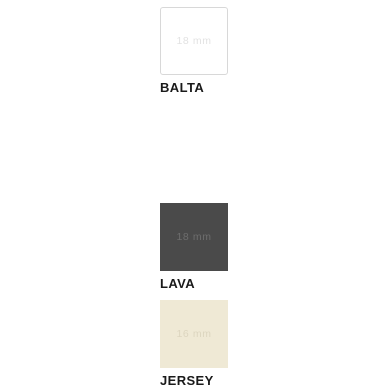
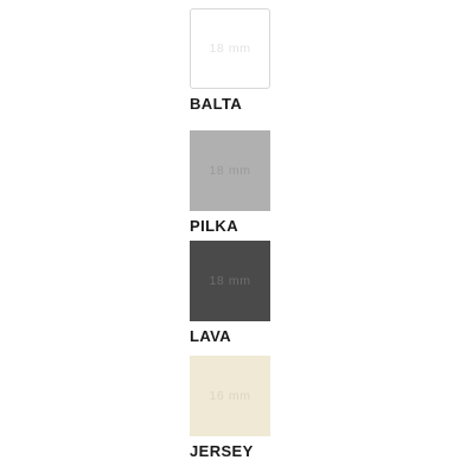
  18 mm
  BALTA
+ PILKA
  18 mm
  LAVA
  JERSEY
